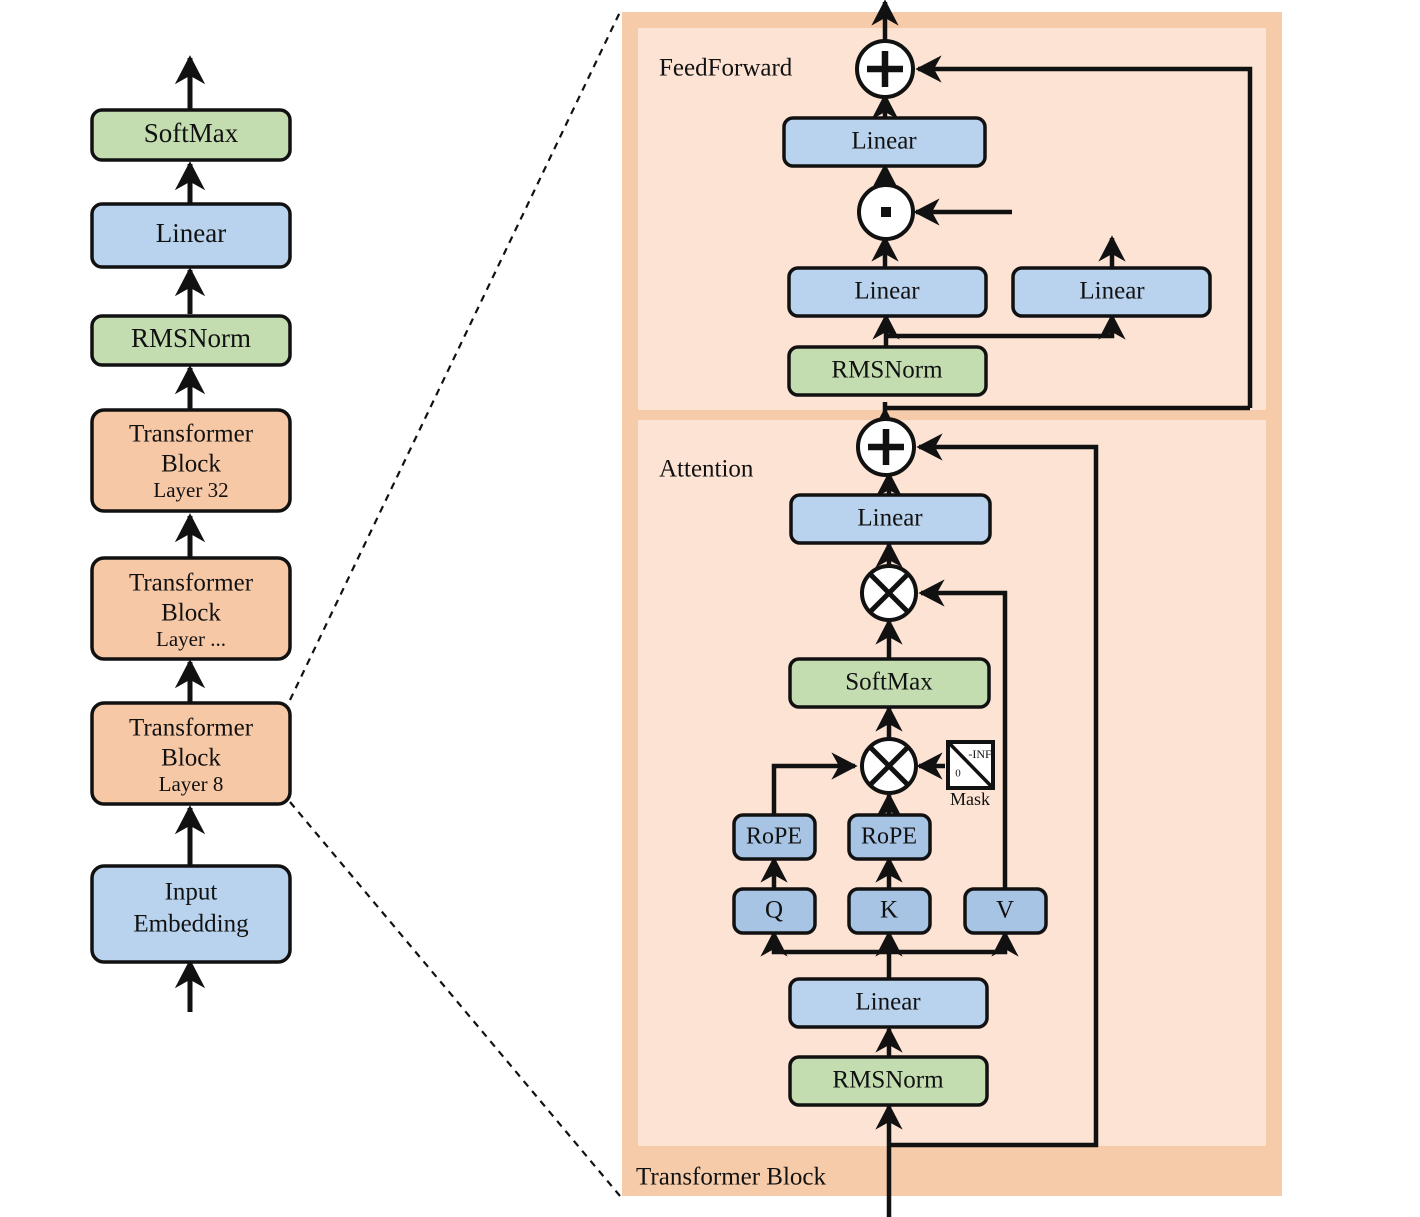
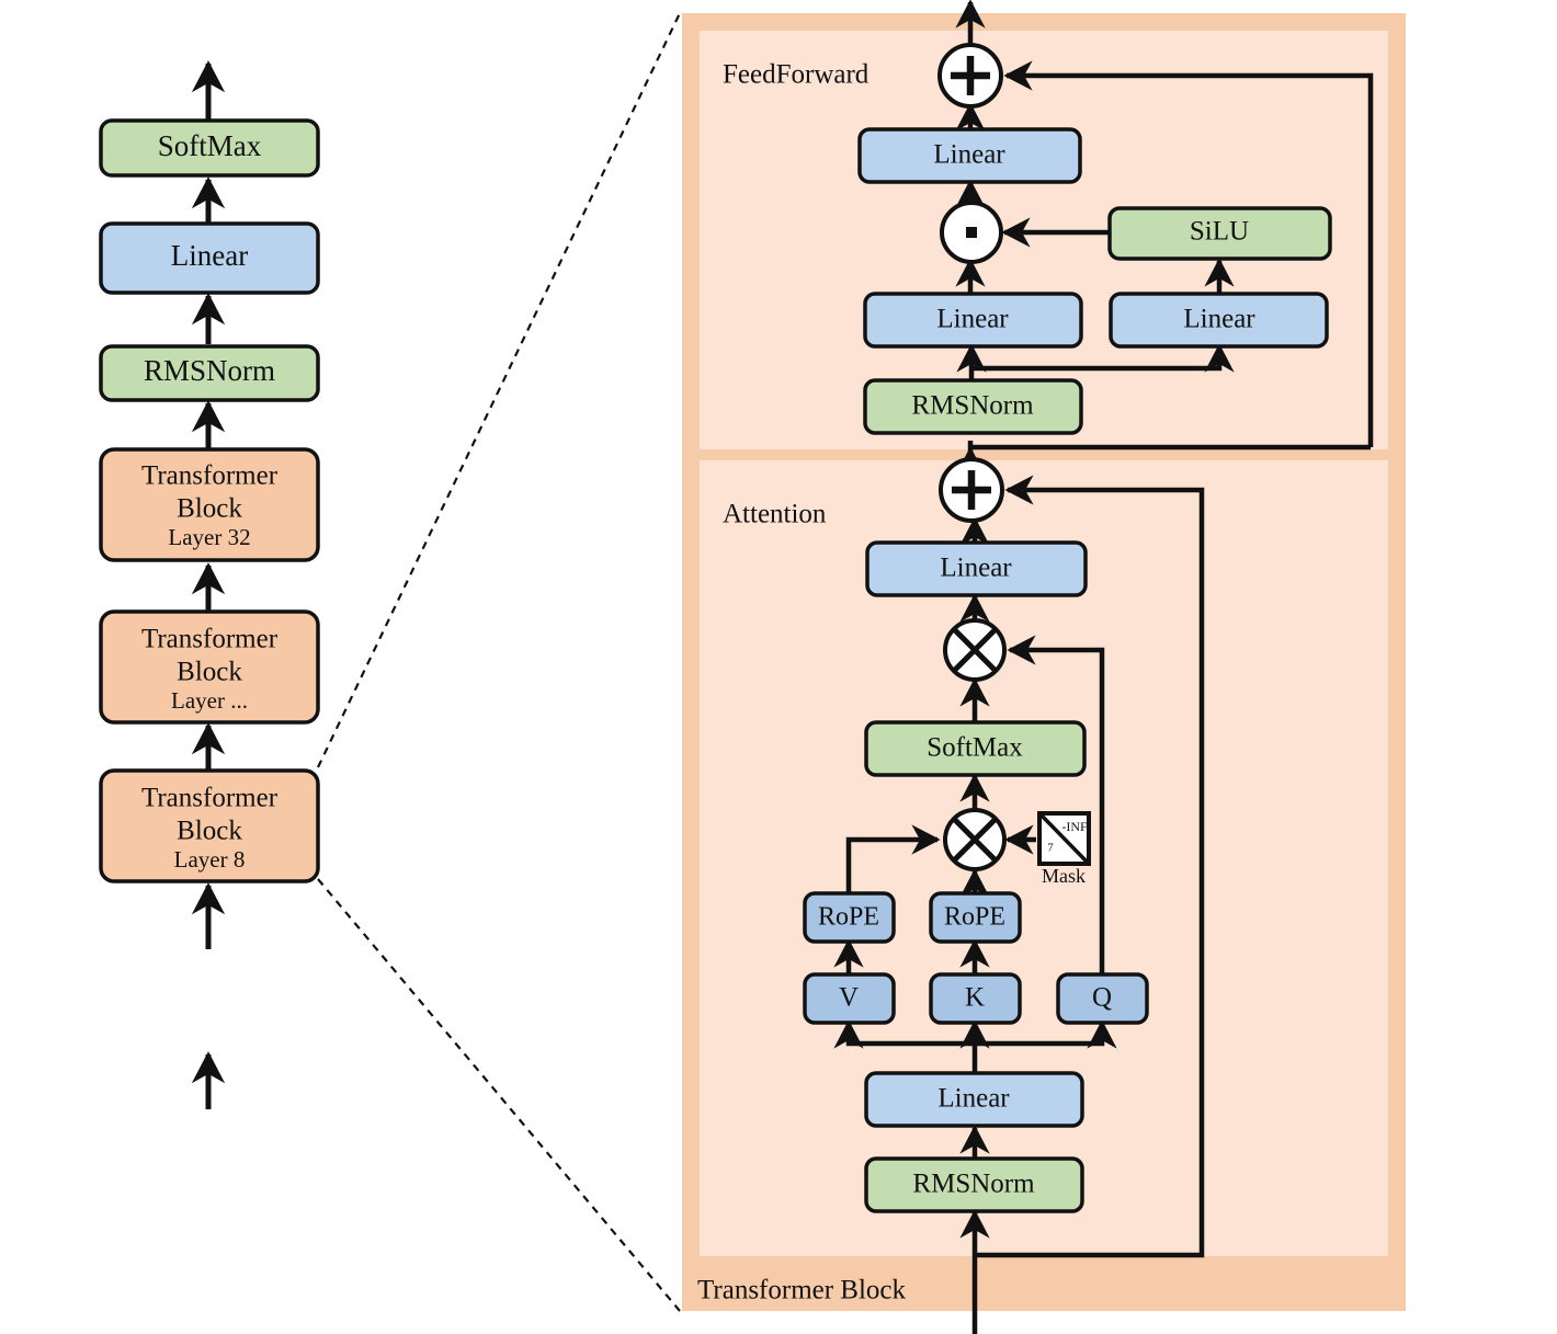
  SoftMax
  Linear
  RMSNorm
  Transformer
  Block
  Layer 32
  Transformer
  Block
  Layer ...
  Transformer
  Block
  Layer 8
- Input
- Embedding
  FeedForward
  Attention
  Transformer Block
  Linear
+ SiLU
  Linear
  Linear
  RMSNorm
  Linear
  SoftMax
- 0
+ 7
  -INF
  Mask
  RoPE
  RoPE
- Q
+ V
  K
- V
+ Q
  Linear
  RMSNorm
